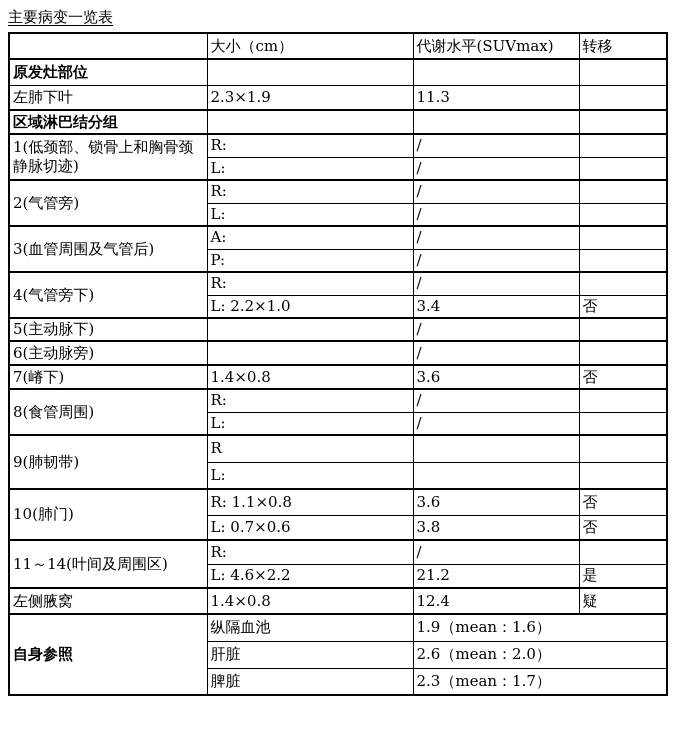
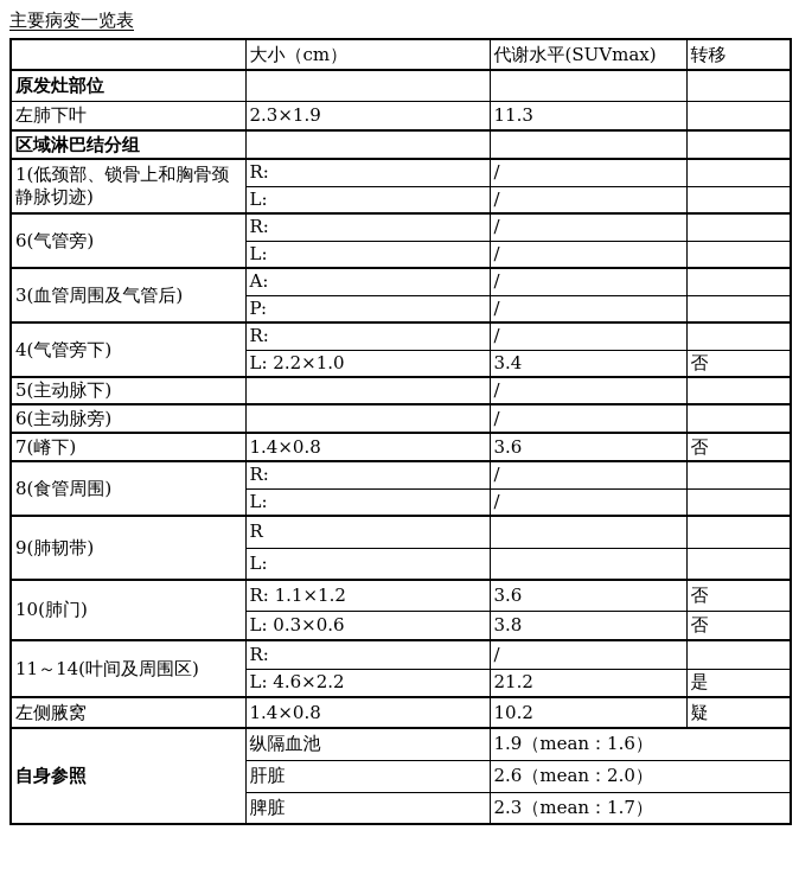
  主要病变一览表
  	大小（cm）	代谢水平(SUVmax)	转移
  原发灶部位
  左肺下叶	2.3×1.9	11.3
  区域淋巴结分组
  1(低颈部、锁骨上和胸骨颈静脉切迹)	R:	/
  L:	/
- 2(气管旁)	R:	/
+ 6(气管旁)	R:	/
  L:	/
  3(血管周围及气管后)	A:	/
  P:	/
  4(气管旁下)	R:	/
  L: 2.2×1.0	3.4	否
  5(主动脉下)		/
  6(主动脉旁)		/
  7(嵴下)	1.4×0.8	3.6	否
  8(食管周围)	R:	/
  L:	/
  9(肺韧带)	R
  L:
- 10(肺门)	R: 1.1×0.8	3.6	否
+ 10(肺门)	R: 1.1×1.2	3.6	否
- L: 0.7×0.6	3.8	否
+ L: 0.3×0.6	3.8	否
  11～14(叶间及周围区)	R:	/
  L: 4.6×2.2	21.2	是
- 左侧腋窝	1.4×0.8	12.4	疑
+ 左侧腋窝	1.4×0.8	10.2	疑
  自身参照	纵隔血池	1.9（mean：1.6）
  肝脏	2.6（mean：2.0）
  脾脏	2.3（mean：1.7）
